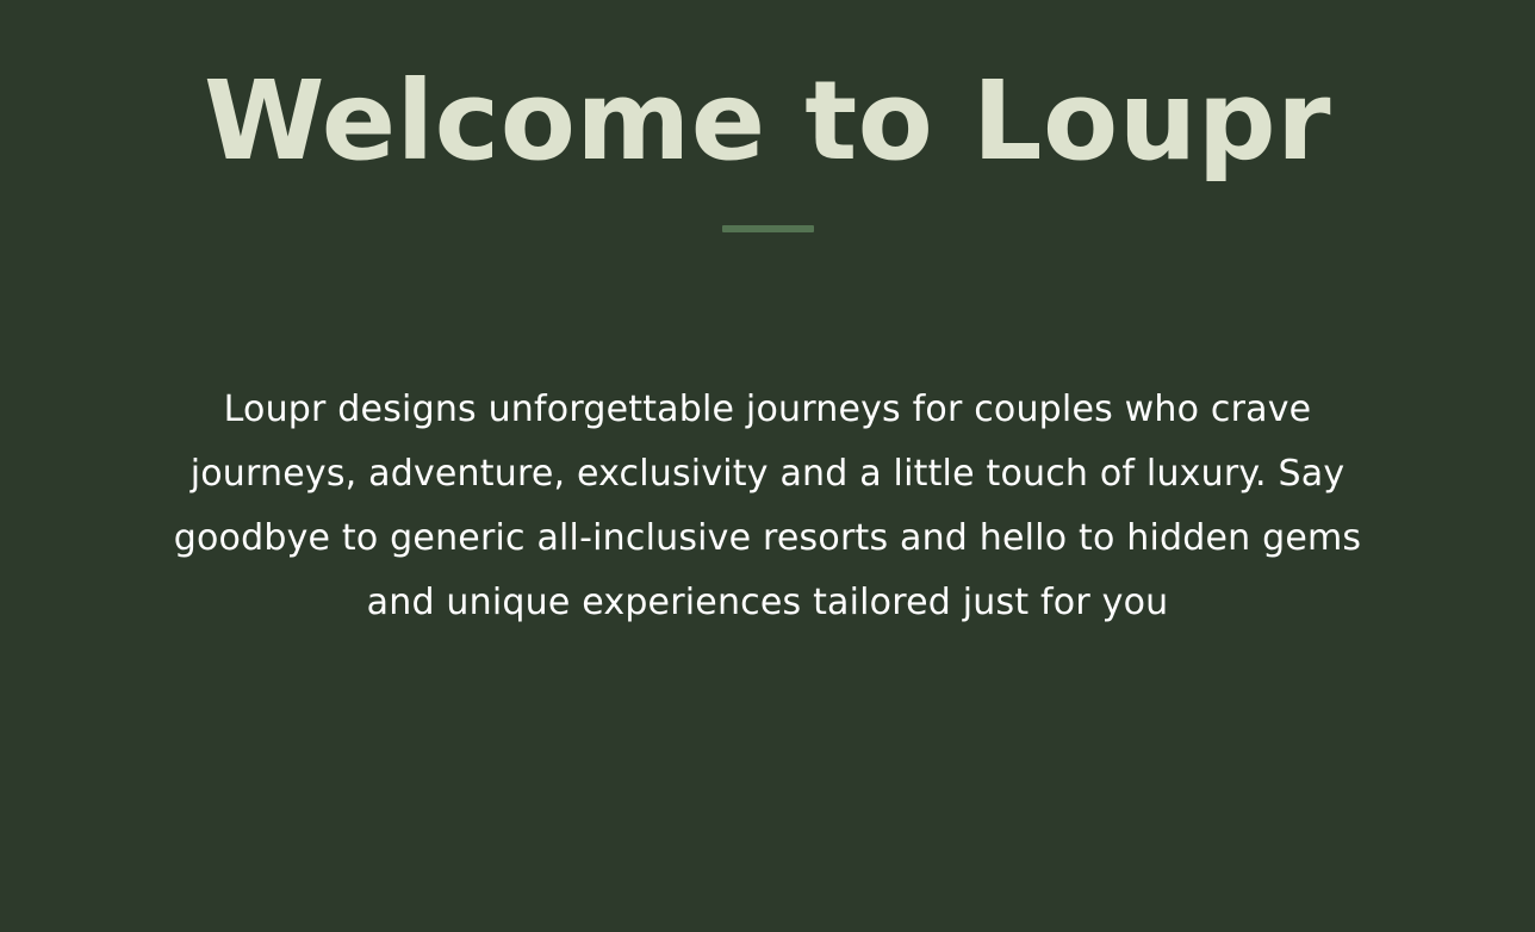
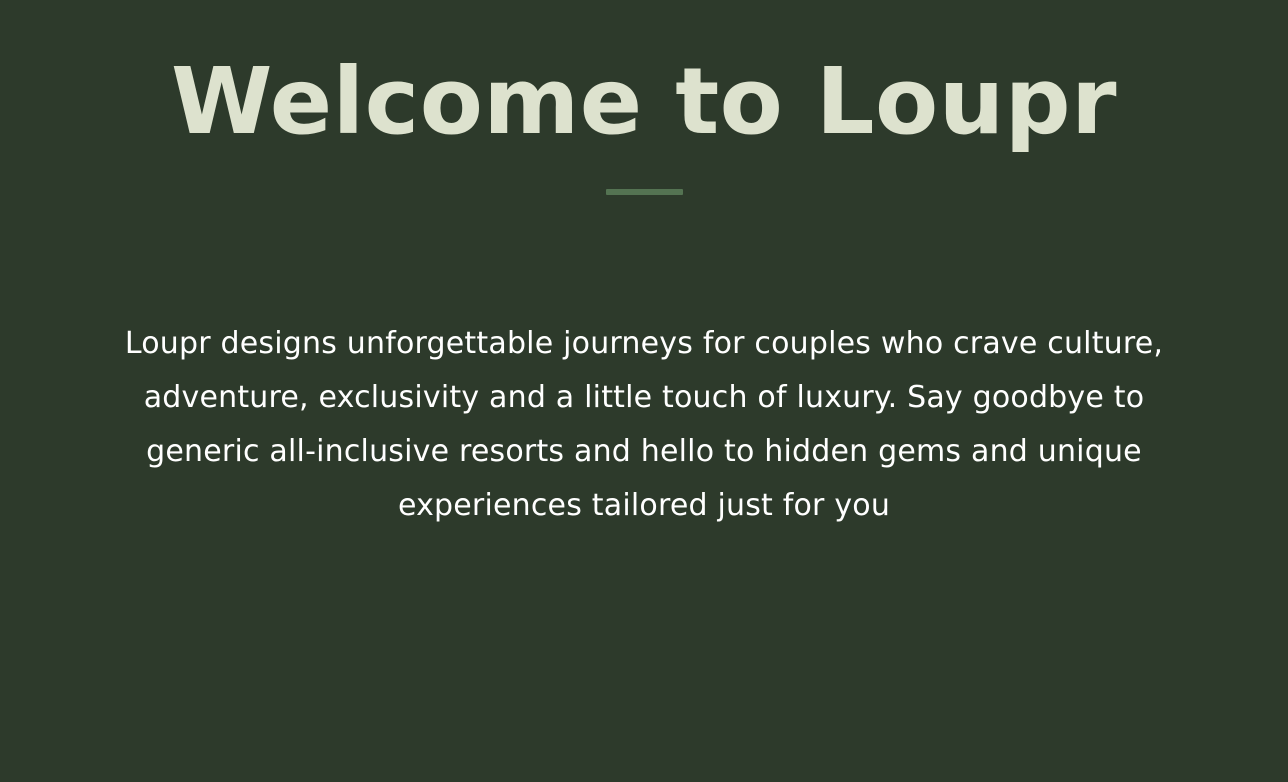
  Welcome to Loupr
- Loupr designs unforgettable journeys for couples who crave journeys, adventure, exclusivity and a little touch of luxury. Say goodbye to generic all-inclusive resorts and hello to hidden gems and unique experiences tailored just for you
+ Loupr designs unforgettable journeys for couples who crave culture, adventure, exclusivity and a little touch of luxury. Say goodbye to generic all-inclusive resorts and hello to hidden gems and unique experiences tailored just for you
